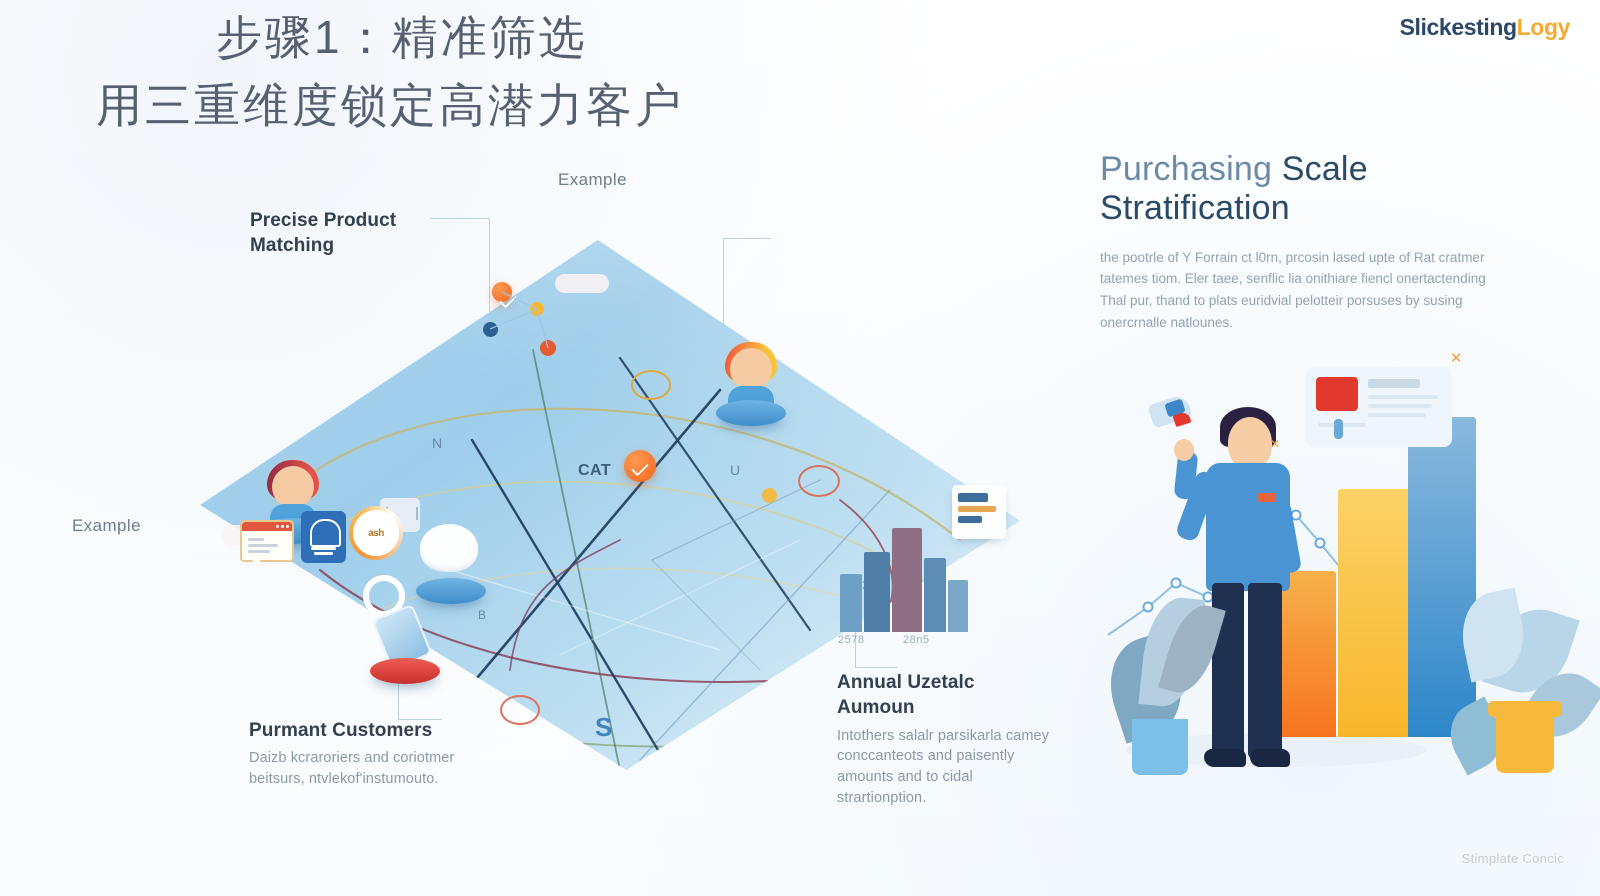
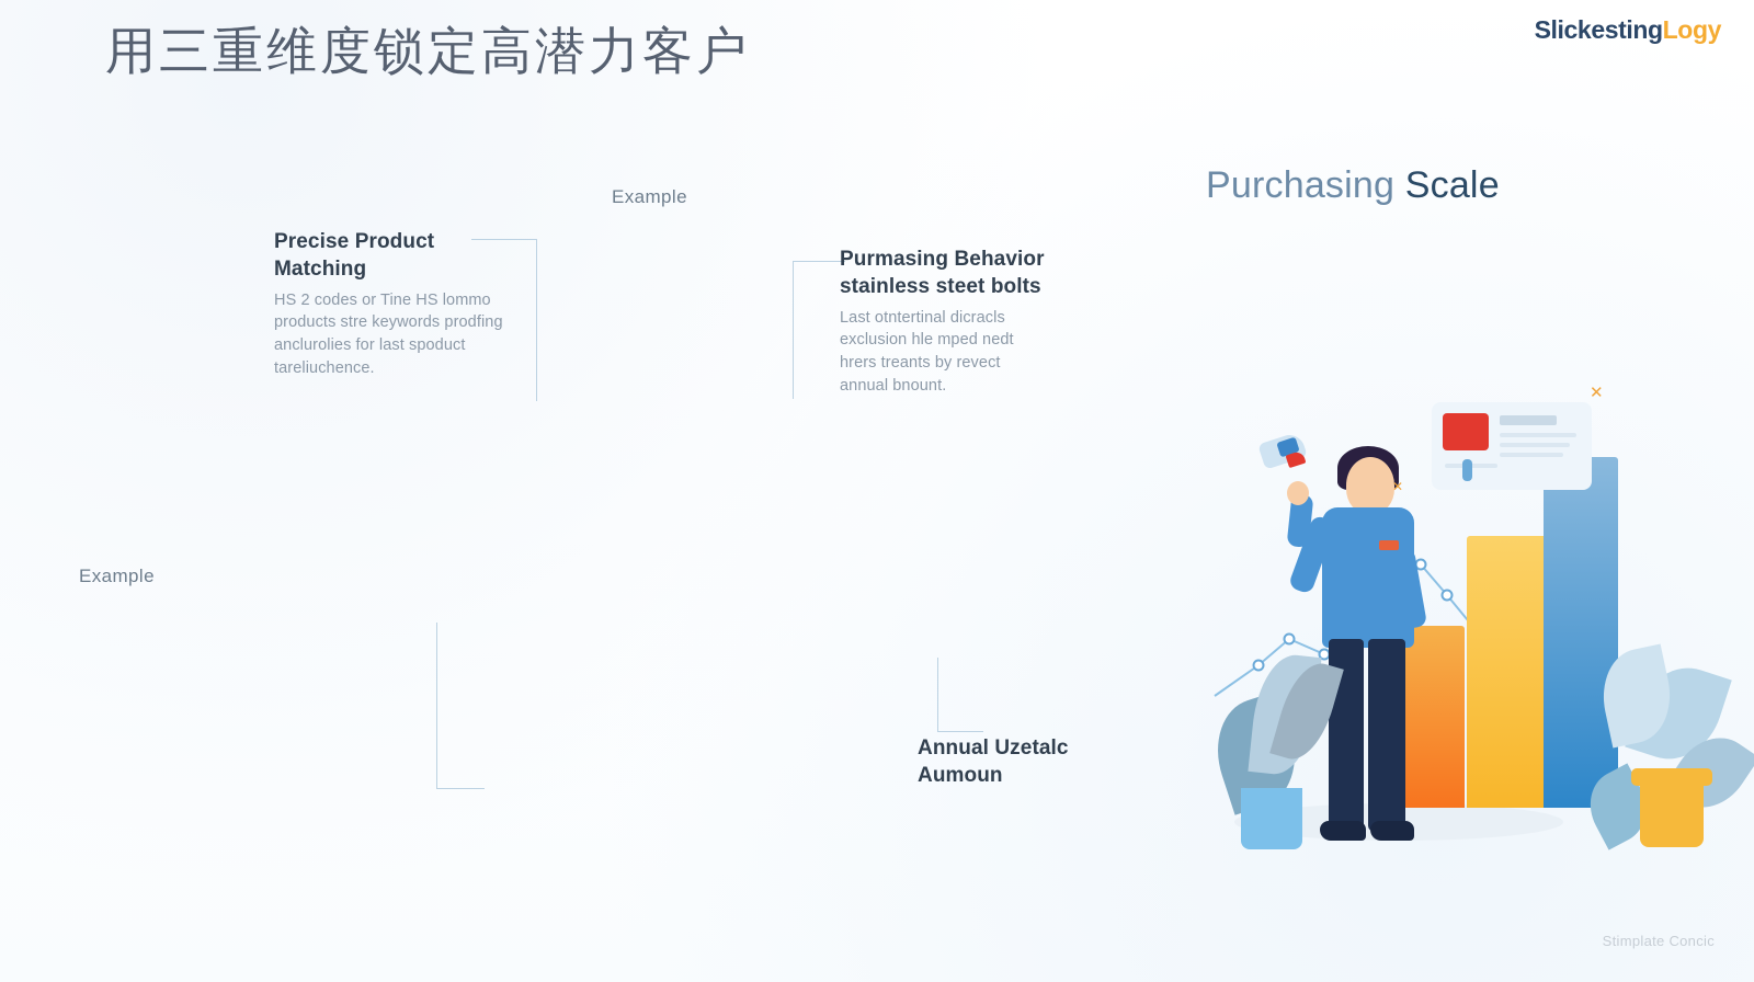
- 步骤1：精准筛选
  用三重维度锁定高潜力客户
  SlickestingLogy
  Example
  Example
- N
- CAT
- U
- B
- S
- 2578
- 28n5
- ash
  Precise Product Matching
+ HS 2 codes or Tine HS lommo products stre keywords prodfing anclurolies for last spoduct tareliuchence.
+ Purmasing Behavior stainless steet bolts
+ Last otntertinal dicracls exclusion hle mped nedt hrers treants by revect annual bnount.
  Annual Uzetalc Aumoun
- Intothers salalr parsikarla camey conccanteots and paisently amounts and to cidal strartionption.
- Purmant Customers
- Daizb kcraroriers and coriotmer beitsurs, ntvlekof'instumouto.
  Purchasing Scale
- Stratification
- the pootrle of Y Forrain ct l0rn, prcosin lased upte of Rat cratmer tatemes tiom. Eler taee, senflic lia onithiare fiencl onertactending Thal pur, thand to plats euridvial pelotteir porsuses by susing onercrnalle natlounes.
  ✕
  ✕
  Stimplate Concic
